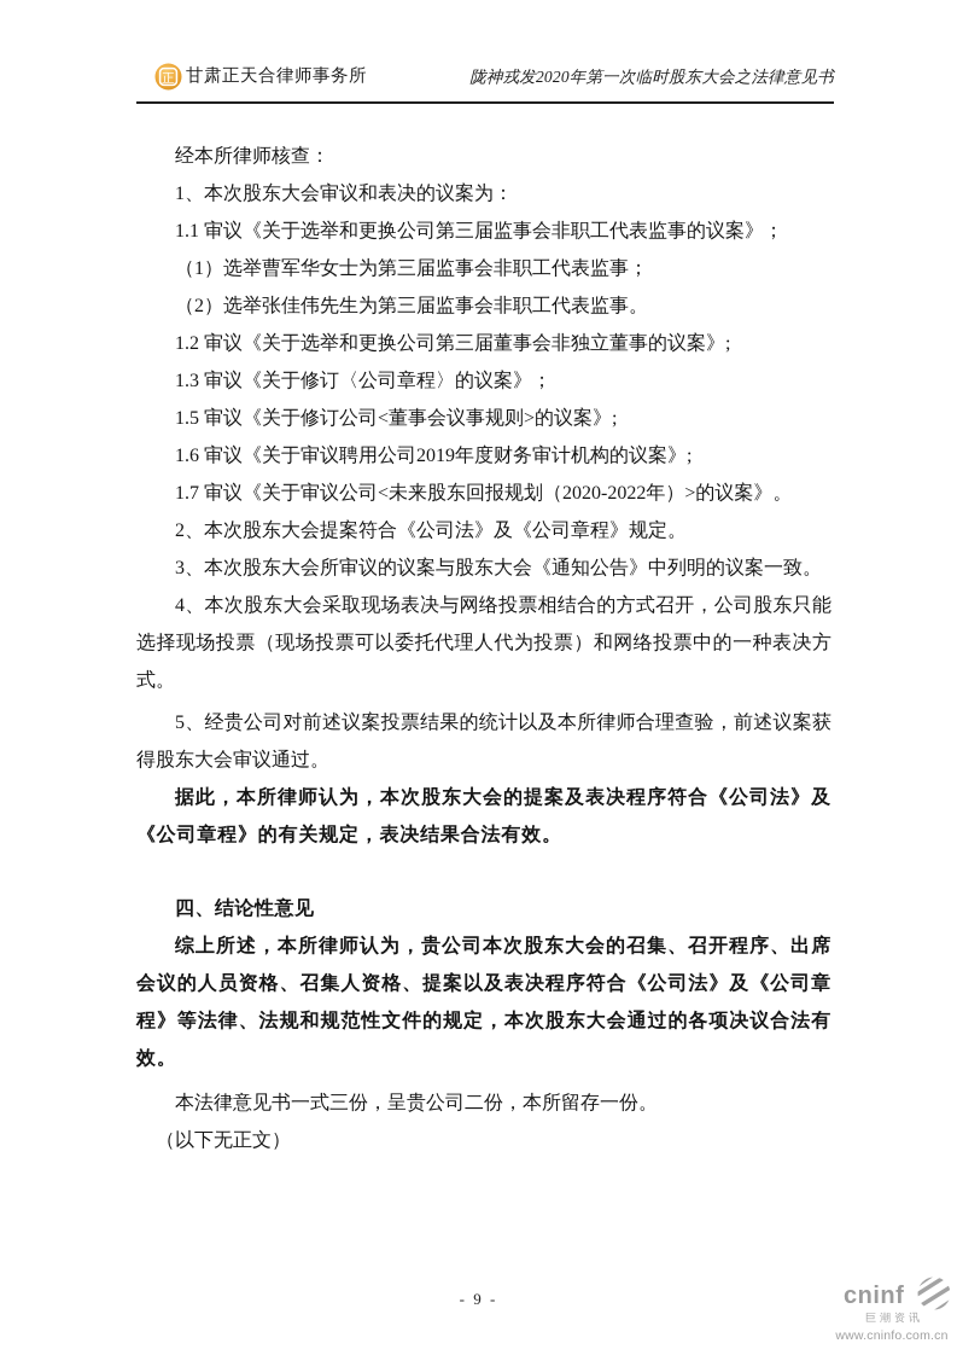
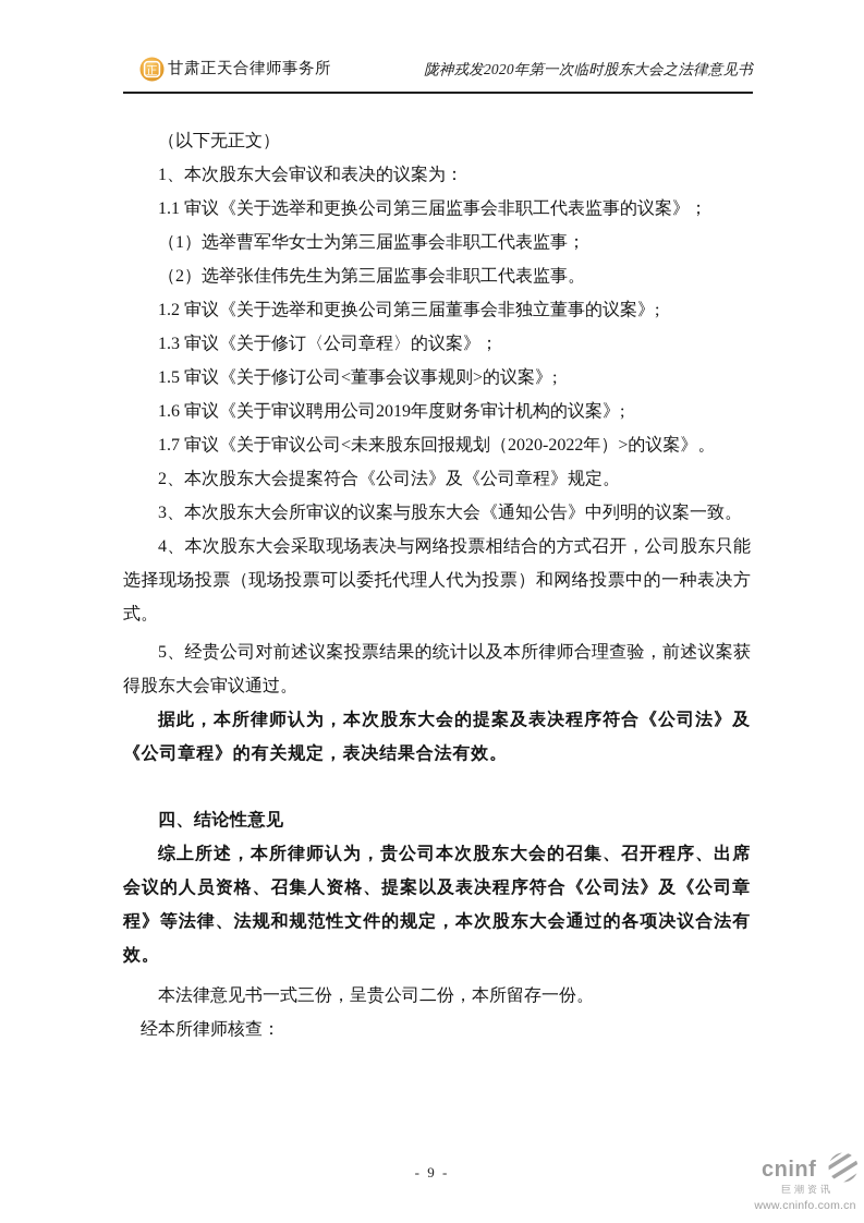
  正
  甘肃正天合律师事务所
  陇神戎发2020年第一次临时股东大会之法律意见书
- 经本所律师核查：
+ （以下无正文）
  1、本次股东大会审议和表决的议案为：
  1.1 审议《关于选举和更换公司第三届监事会非职工代表监事的议案》；
  （1）选举曹军华女士为第三届监事会非职工代表监事；
  （2）选举张佳伟先生为第三届监事会非职工代表监事。
  1.2 审议《关于选举和更换公司第三届董事会非独立董事的议案》;
  1.3 审议《关于修订〈公司章程〉的议案》；
  1.5 审议《关于修订公司<董事会议事规则>的议案》;
  1.6 审议《关于审议聘用公司2019年度财务审计机构的议案》;
  1.7 审议《关于审议公司<未来股东回报规划（2020-2022年）>的议案》。
  2、本次股东大会提案符合《公司法》及《公司章程》规定。
  3、本次股东大会所审议的议案与股东大会《通知公告》中列明的议案一致。
  4、本次股东大会采取现场表决与网络投票相结合的方式召开，公司股东只能选择现场投票（现场投票可以委托代理人代为投票）和网络投票中的一种表决方式。
  5、经贵公司对前述议案投票结果的统计以及本所律师合理查验，前述议案获得股东大会审议通过。
  据此，本所律师认为，本次股东大会的提案及表决程序符合《公司法》及《公司章程》的有关规定，表决结果合法有效。
  四、结论性意见
  综上所述，本所律师认为，贵公司本次股东大会的召集、召开程序、出席会议的人员资格、召集人资格、提案以及表决程序符合《公司法》及《公司章程》等法律、法规和规范性文件的规定，本次股东大会通过的各项决议合法有效。
  本法律意见书一式三份，呈贵公司二份，本所留存一份。
- （以下无正文）
+ 经本所律师核查：
  - 9 -
  cninf
  巨潮资讯
  www.cninfo.com.cn
